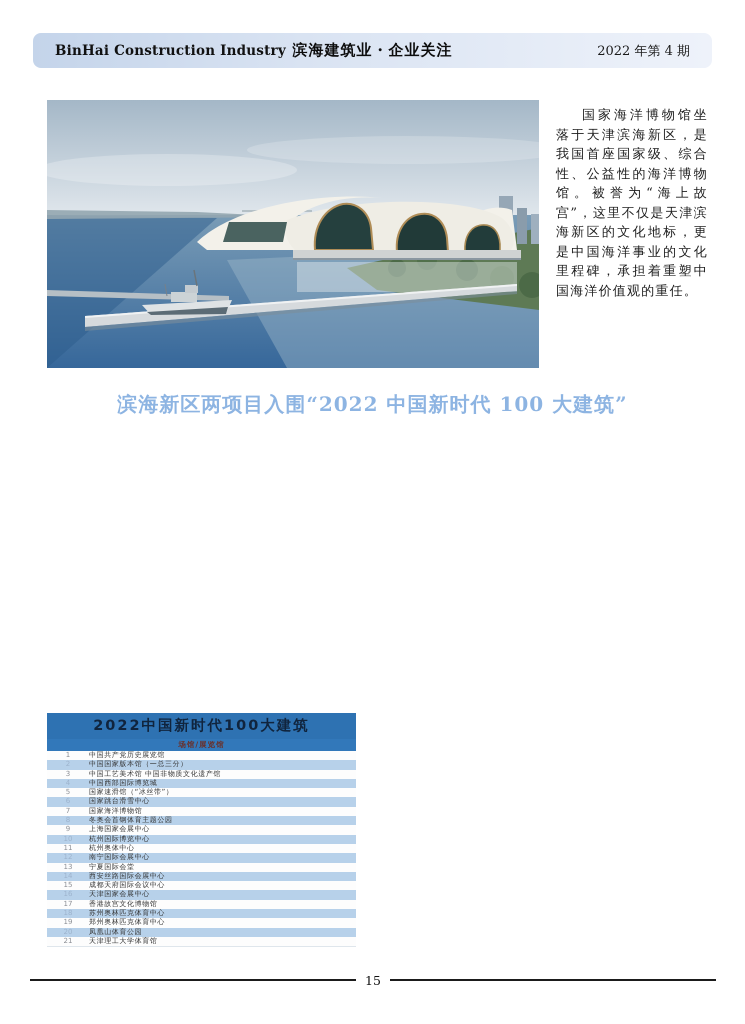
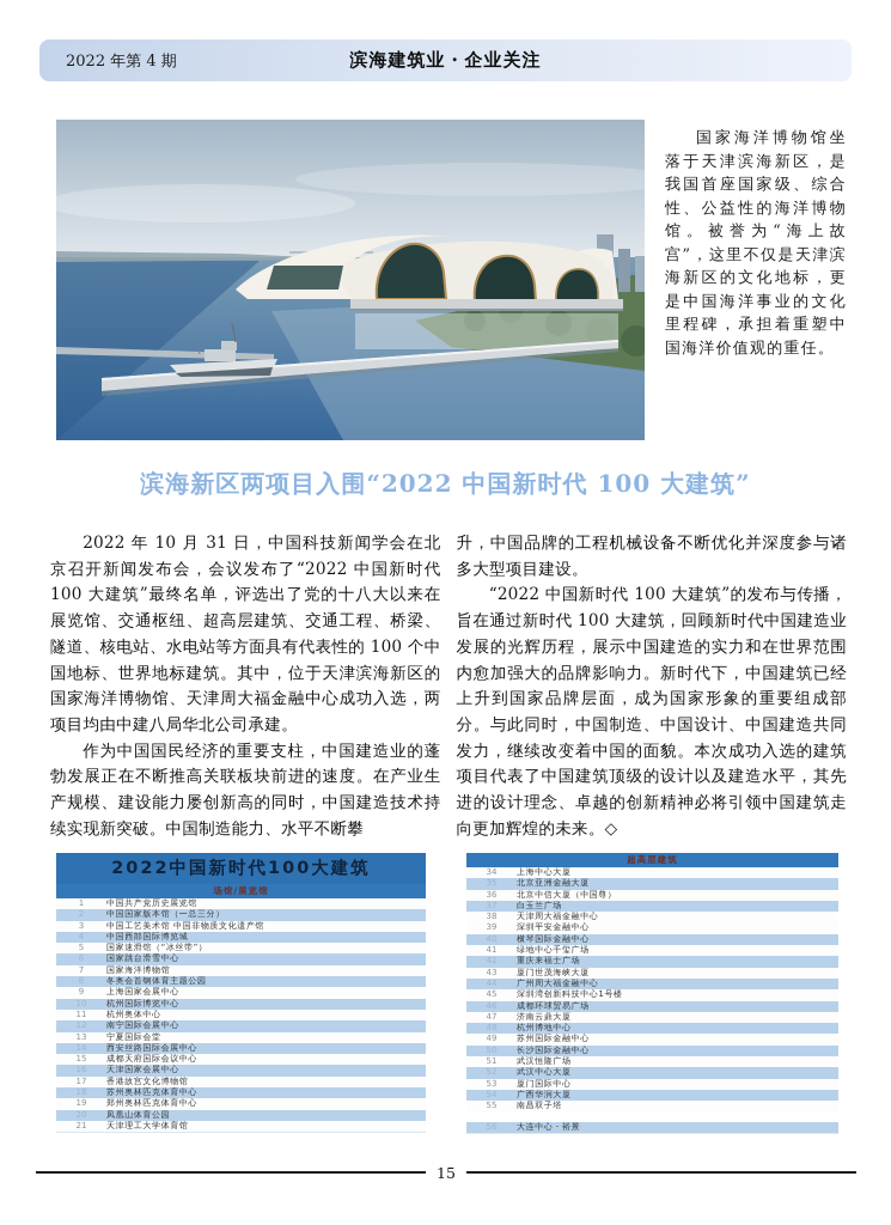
- BinHai Construction Industry
  滨海建筑业・企业关注
  2022 年第 4 期
  国家海洋博物馆坐落于天津滨海新区，是我国首座国家级、综合性、公益性的海洋博物馆。被誉为“海上故宫”，这里不仅是天津滨海新区的文化地标，更是中国海洋事业的文化里程碑，承担着重塑中国海洋价值观的重任。
  滨海新区两项目入围“2022 中国新时代 100 大建筑”
+ 2022 年 10 月 31 日，中国科技新闻学会在北京召开新闻发布会，会议发布了“2022 中国新时代 100 大建筑”最终名单，评选出了党的十八大以来在展览馆、交通枢纽、超高层建筑、交通工程、桥梁、隧道、核电站、水电站等方面具有代表性的 100 个中国地标、世界地标建筑。其中，位于天津滨海新区的国家海洋博物馆、天津周大福金融中心成功入选，两项目均由中建八局华北公司承建。
+ 作为中国国民经济的重要支柱，中国建造业的蓬勃发展正在不断推高关联板块前进的速度。在产业生产规模、建设能力屡创新高的同时，中国建造技术持续实现新突破。中国制造能力、水平不断攀
+ 升，中国品牌的工程机械设备不断优化并深度参与诸多大型项目建设。
+ “2022 中国新时代 100 大建筑”的发布与传播，旨在通过新时代 100 大建筑，回顾新时代中国建造业发展的光辉历程，展示中国建造的实力和在世界范围内愈加强大的品牌影响力。新时代下，中国建筑已经上升到国家品牌层面，成为国家形象的重要组成部分。与此同时，中国制造、中国设计、中国建造共同发力，继续改变着中国的面貌。本次成功入选的建筑项目代表了中国建筑顶级的设计以及建造水平，其先进的设计理念、卓越的创新精神必将引领中国建筑走向更加辉煌的未来。◇
  2022中国新时代100大建筑
  场馆/展览馆
  1
  中国共产党历史展览馆
  中国国家版本馆（一总三分）
  3
  中国工艺美术馆 中国非物质文化遗产馆
  4
  中国西部国际博览城
  5
  国家速滑馆（“冰丝带”）
  国家跳台滑雪中心
  7
  国家海洋博物馆
  8
  冬奥会首钢体育主题公园
  9
  上海国家会展中心
  10
  杭州国际博览中心
  11
  杭州奥体中心
  12
  南宁国际会展中心
  13
  宁夏国际会堂
  14
  西安丝路国际会展中心
  15
  成都天府国际会议中心
  16
  天津国家会展中心
  17
  香港故宫文化博物馆
  18
  苏州奥林匹克体育中心
  19
  郑州奥林匹克体育中心
  20
  凤凰山体育公园
  21
  天津理工大学体育馆
+ 超高层建筑
+ 34
+ 上海中心大厦
+ 北京亚洲金融大厦
+ 36
+ 北京中信大厦（中国尊）
+ 37
+ 白玉兰广场
+ 38
+ 天津周大福金融中心
+ 39
+ 深圳平安金融中心
+ 40
+ 横琴国际金融中心
+ 41
+ 绿地中心千玺广场
+ 42
+ 重庆来福士广场
+ 43
+ 厦门世茂海峡大厦
+ 44
+ 广州周大福金融中心
+ 45
+ 深圳湾创新科技中心1号楼
+ 46
+ 成都环球贸易广场
+ 47
+ 济南云鼎大厦
+ 48
+ 杭州博地中心
+ 49
+ 苏州国际金融中心
+ 50
+ 长沙国际金融中心
+ 51
+ 武汉恒隆广场
+ 52
+ 武汉中心大厦
+ 53
+ 厦门国际中心
+ 54
+ 广西华润大厦
+ 55
+ 南昌双子塔
+ 56
+ 大连中心・裕景
  15
